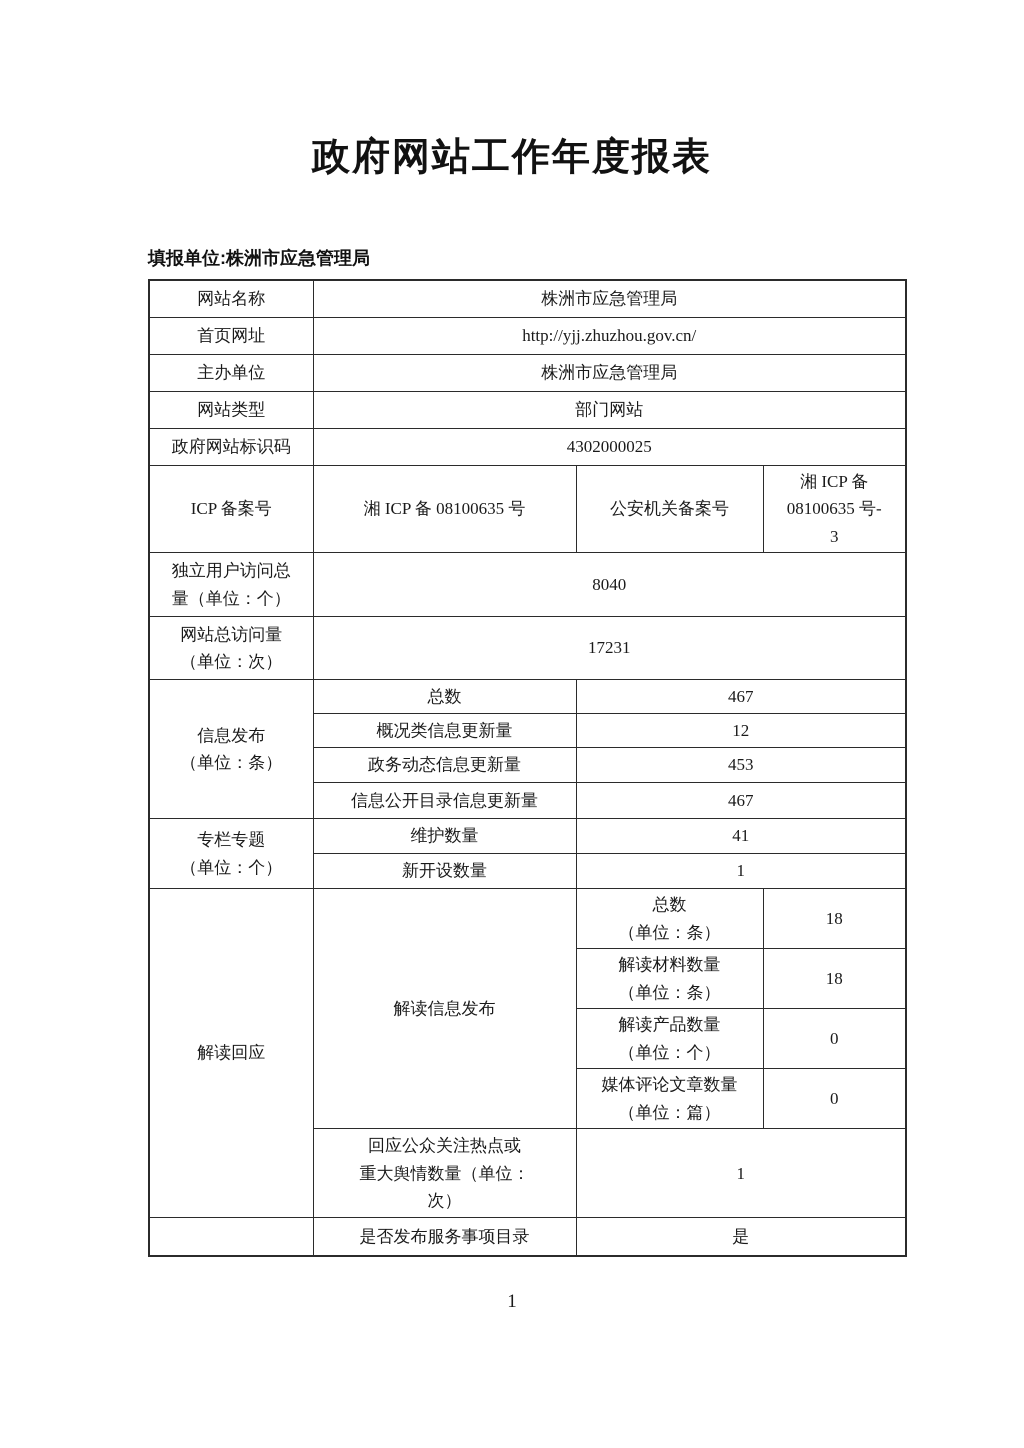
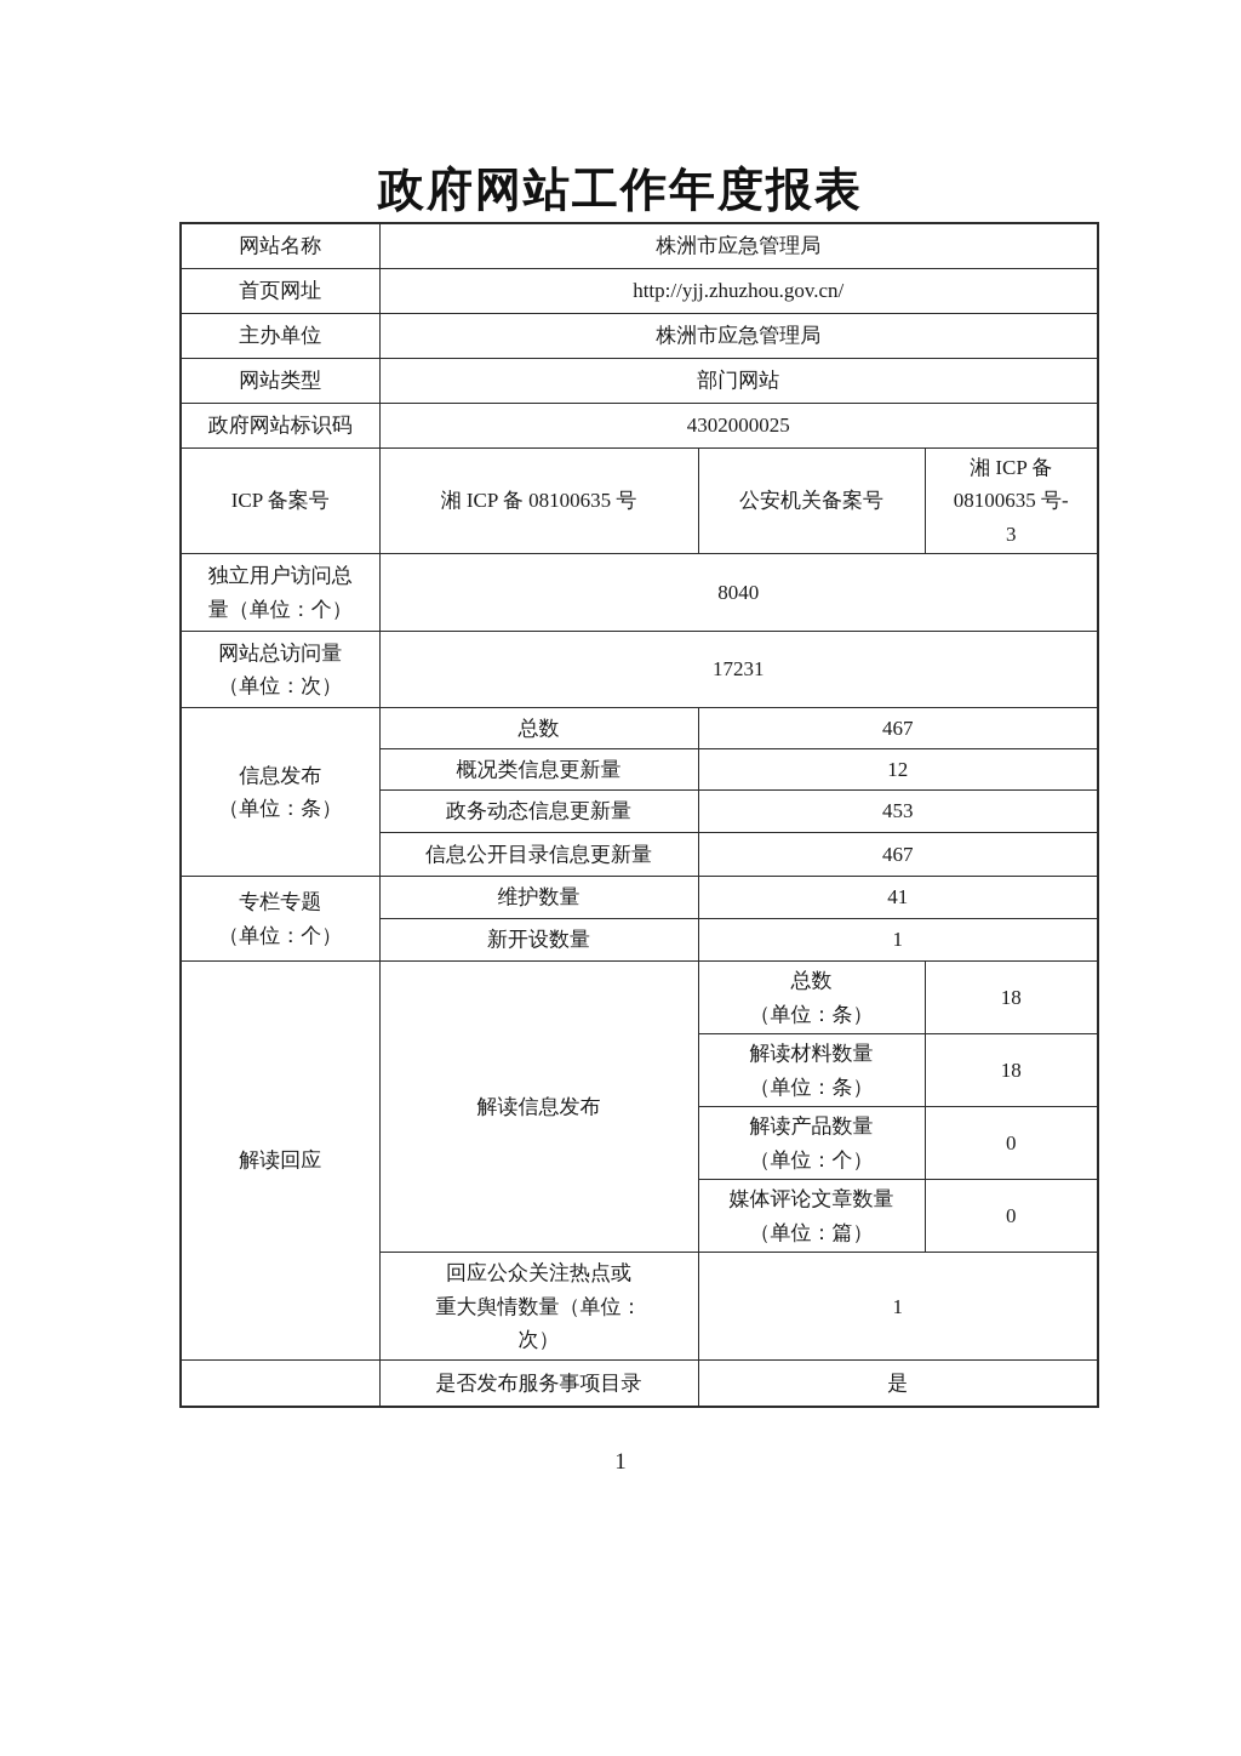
  政府网站工作年度报表
- 填报单位:株洲市应急管理局
  网站名称	株洲市应急管理局
  首页网址	http://yjj.zhuzhou.gov.cn/
  主办单位	株洲市应急管理局
  网站类型	部门网站
  政府网站标识码	4302000025
  ICP 备案号	湘 ICP 备 08100635 号	公安机关备案号	湘 ICP 备 08100635 号- 3
  独立用户访问总 量（单位：个）	8040
  网站总访问量 （单位：次）	17231
  信息发布 （单位：条）	总数	467
  概况类信息更新量	12
  政务动态信息更新量	453
  信息公开目录信息更新量	467
  专栏专题 （单位：个）	维护数量	41
  新开设数量	1
  解读回应	解读信息发布	总数 （单位：条）	18
  解读材料数量 （单位：条）	18
  解读产品数量 （单位：个）	0
  媒体评论文章数量 （单位：篇）	0
  回应公众关注热点或 重大舆情数量（单位： 次）	1
  	是否发布服务事项目录	是
  1
